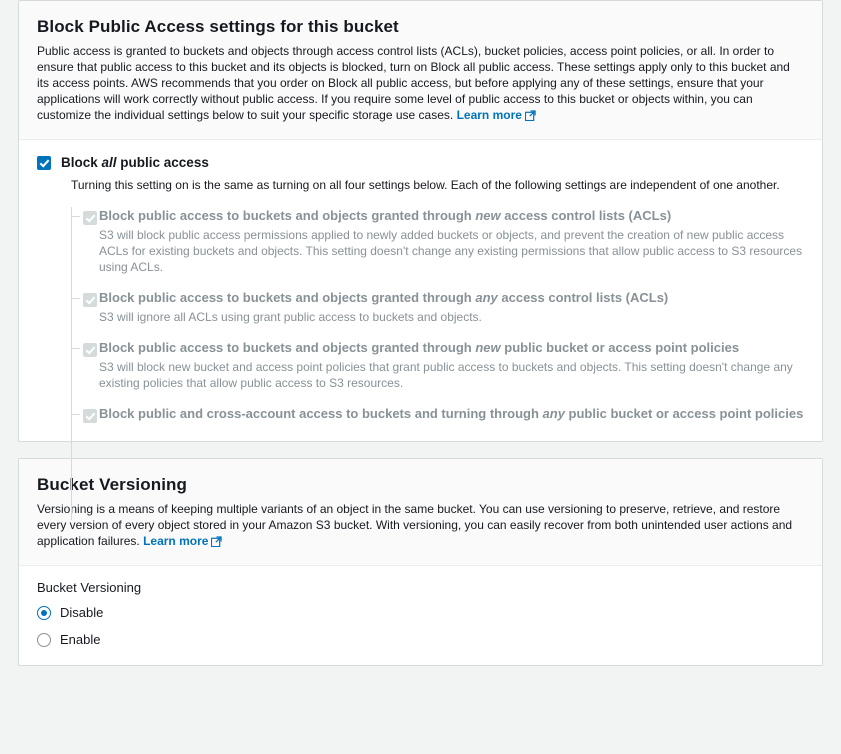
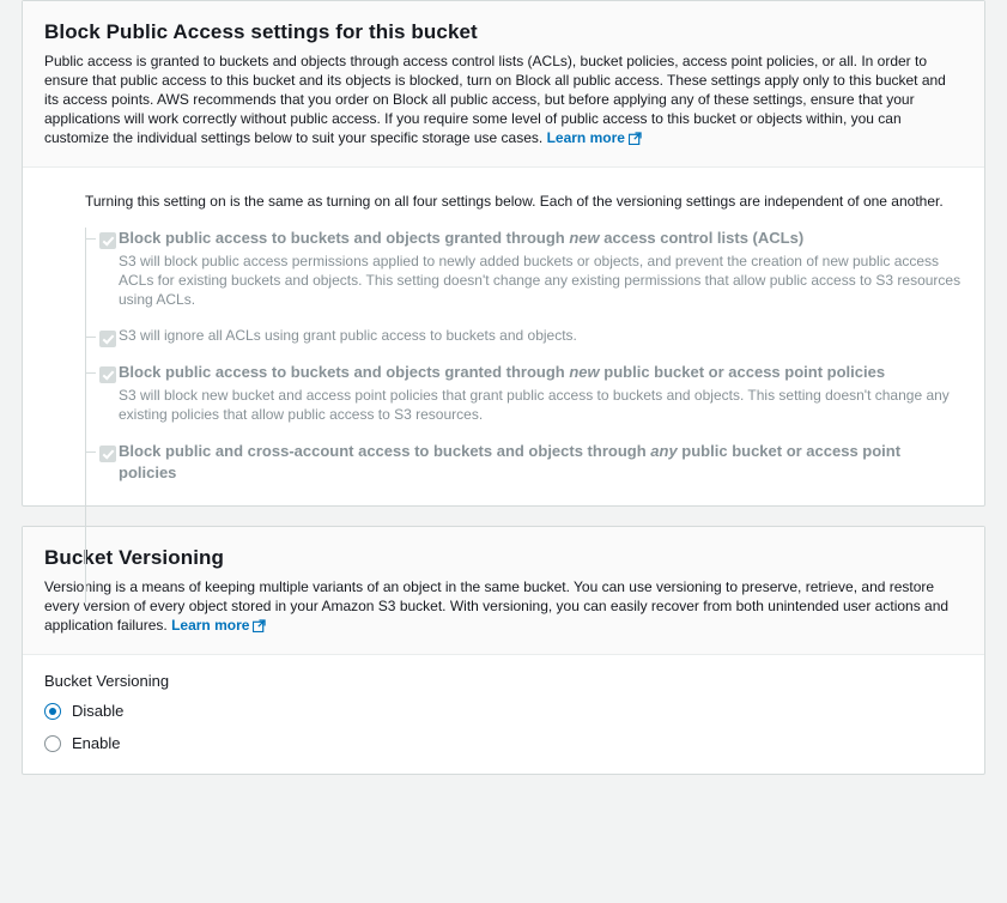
  Block Public Access settings for this bucket
  Public access is granted to buckets and objects through access control lists (ACLs), bucket policies, access point policies, or all. In order to ensure that public access to this bucket and its objects is blocked, turn on Block all public access. These settings apply only to this bucket and its access points. AWS recommends that you order on Block all public access, but before applying any of these settings, ensure that your applications will work correctly without public access. If you require some level of public access to this bucket or objects within, you can customize the individual settings below to suit your specific storage use cases. Learn more
- Block all public access
- Turning this setting on is the same as turning on all four settings below. Each of the following settings are independent of one another.
+ Turning this setting on is the same as turning on all four settings below. Each of the versioning settings are independent of one another.
  Block public access to buckets and objects granted through new access control lists (ACLs)
  S3 will block public access permissions applied to newly added buckets or objects, and prevent the creation of new public access ACLs for existing buckets and objects. This setting doesn't change any existing permissions that allow public access to S3 resources using ACLs.
- Block public access to buckets and objects granted through any access control lists (ACLs)
  S3 will ignore all ACLs using grant public access to buckets and objects.
  Block public access to buckets and objects granted through new public bucket or access point policies
  S3 will block new bucket and access point policies that grant public access to buckets and objects. This setting doesn't change any existing policies that allow public access to S3 resources.
- Block public and cross-account access to buckets and turning through any public bucket or access point policies
+ Block public and cross-account access to buckets and objects through any public bucket or access point policies
  Bucket Versioning
  Versioning is a means of keeping multiple variants of an object in the same bucket. You can use versioning to preserve, retrieve, and restore every version of every object stored in your Amazon S3 bucket. With versioning, you can easily recover from both unintended user actions and application failures. Learn more
  Bucket Versioning
  Disable
  Enable
